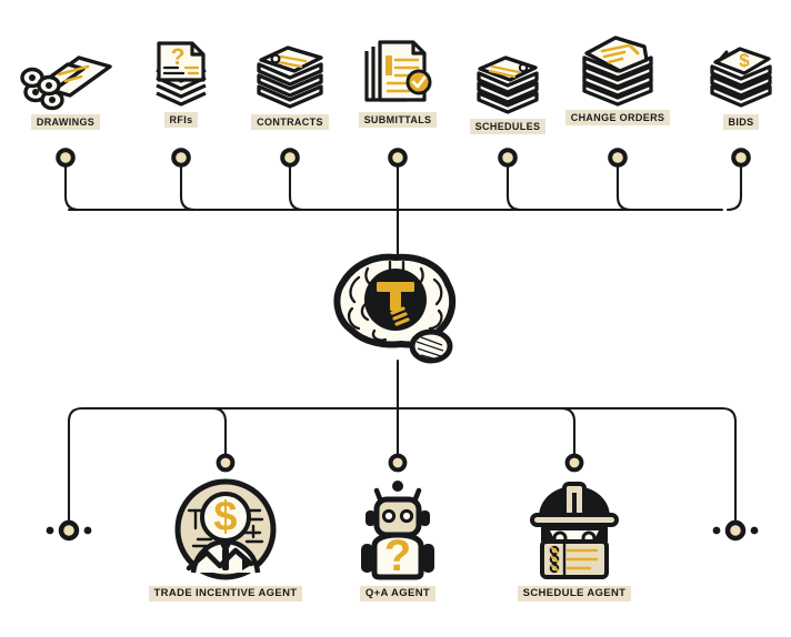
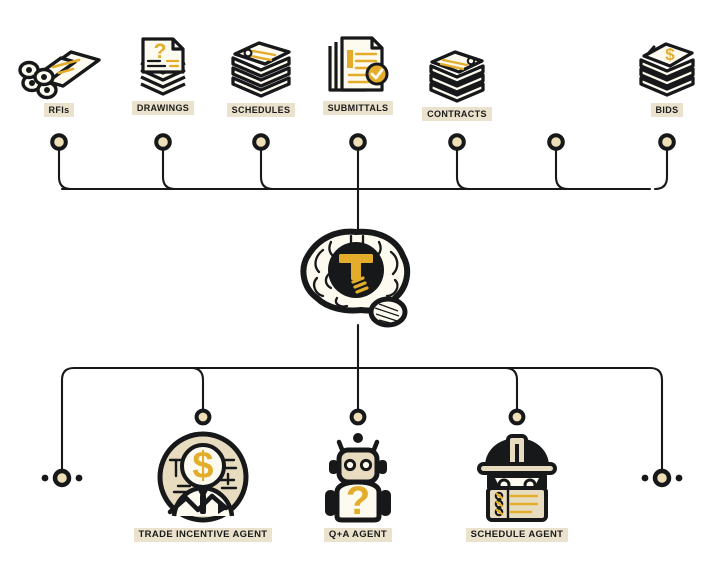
- DRAWINGS
+ RFIs
  ?
- RFIs
+ DRAWINGS
- CONTRACTS
+ SCHEDULES
  SUBMITTALS
- SCHEDULES
+ CONTRACTS
- CHANGE ORDERS
  $
  BIDS
  $
  TRADE INCENTIVE AGENT
  ?
  Q+A AGENT
  SCHEDULE AGENT
